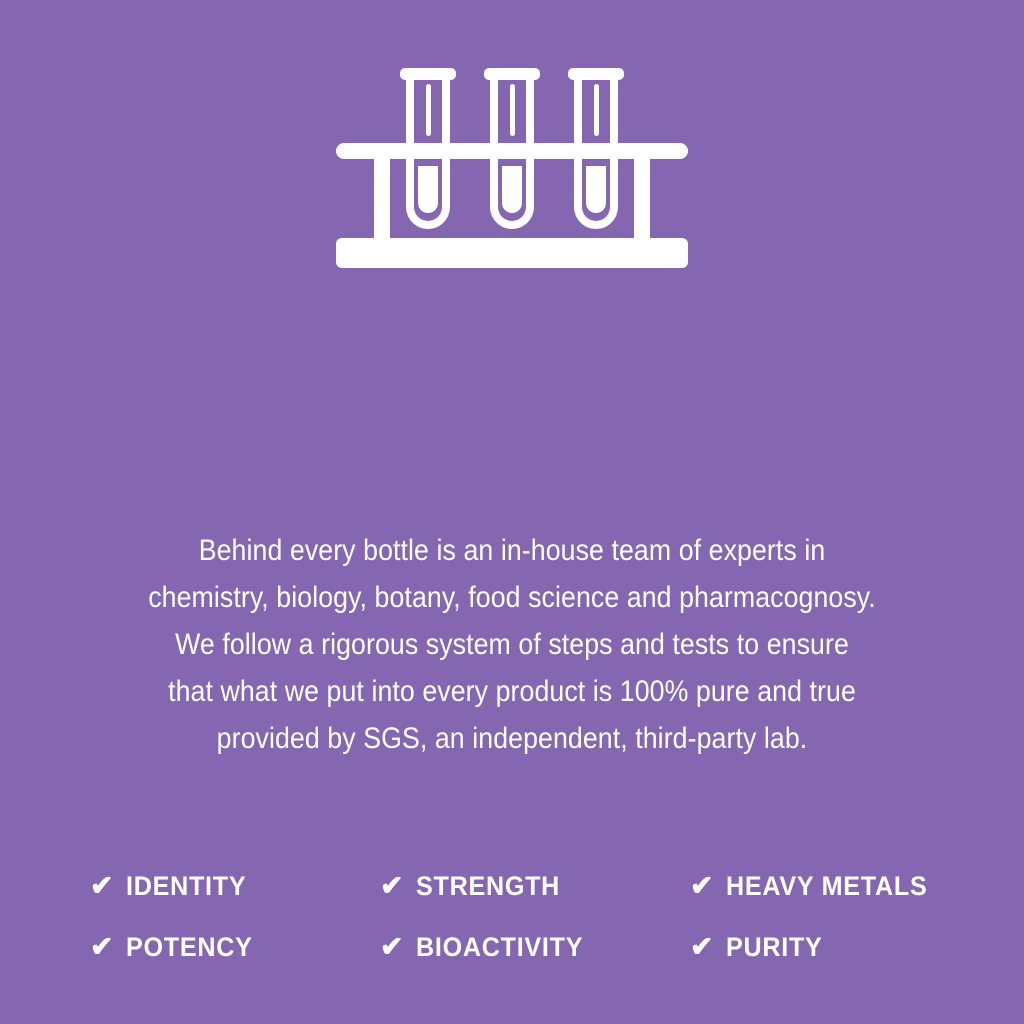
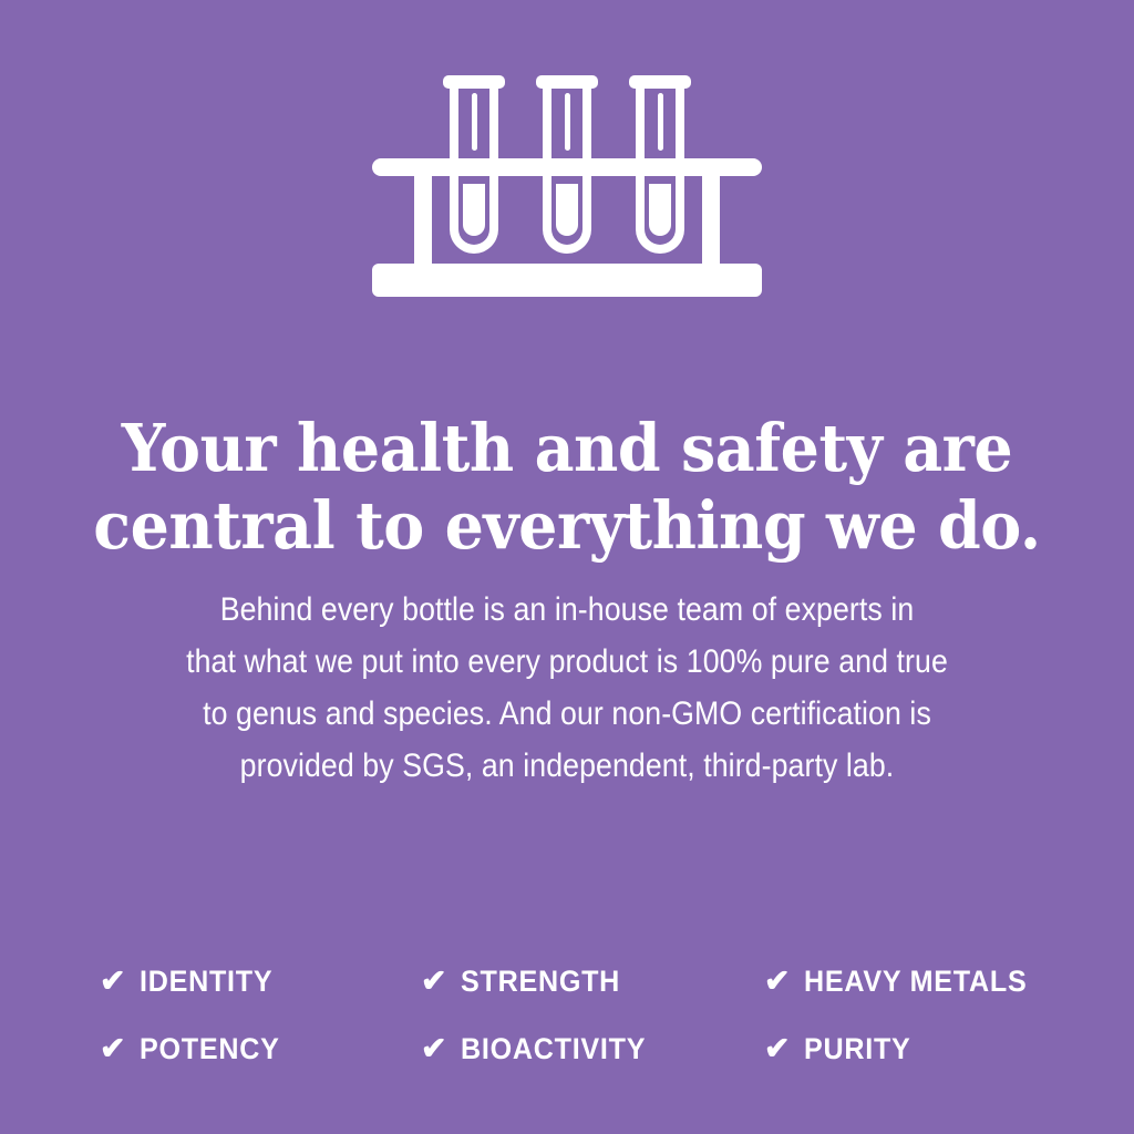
+ Your health and safety are
+ central to everything we do.
  Behind every bottle is an in-house team of experts in
- chemistry, biology, botany, food science and pharmacognosy.
- We follow a rigorous system of steps and tests to ensure
  that what we put into every product is 100% pure and true
+ to genus and species. And our non-GMO certification is
  provided by SGS, an independent, third-party lab.
  ✔
  IDENTITY
  ✔
  STRENGTH
  ✔
  HEAVY METALS
  ✔
  POTENCY
  ✔
  BIOACTIVITY
  ✔
  PURITY
